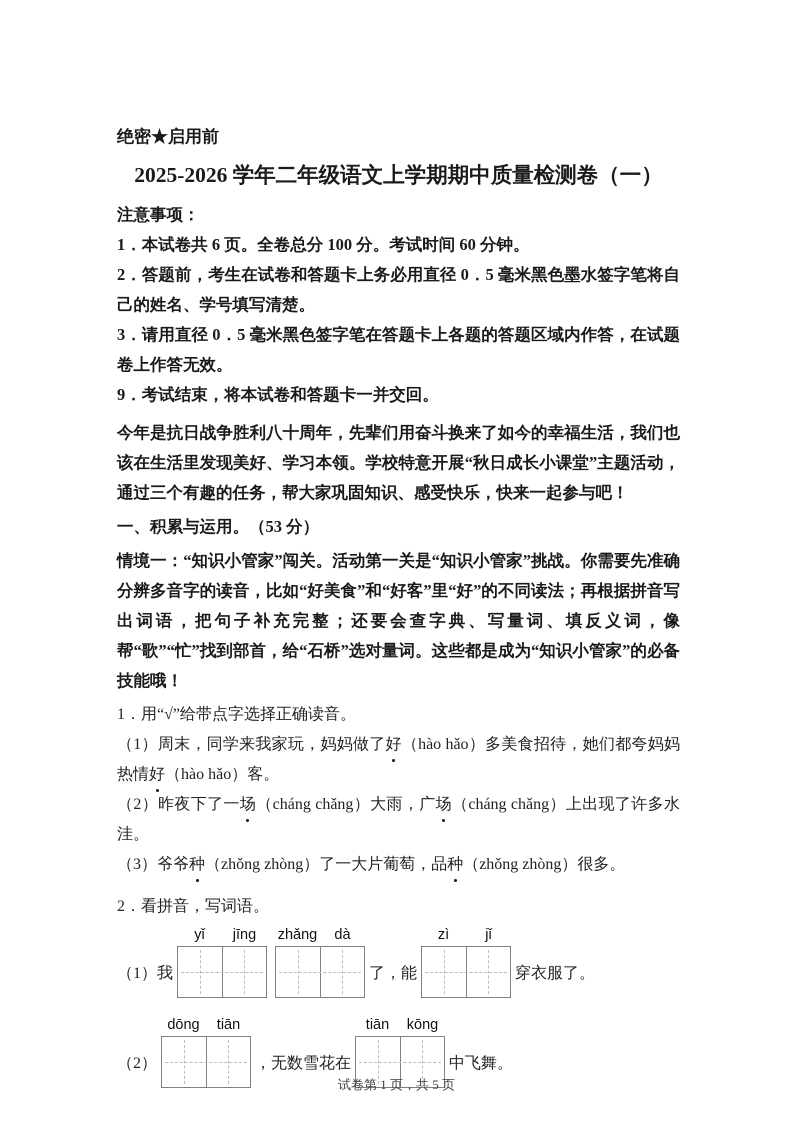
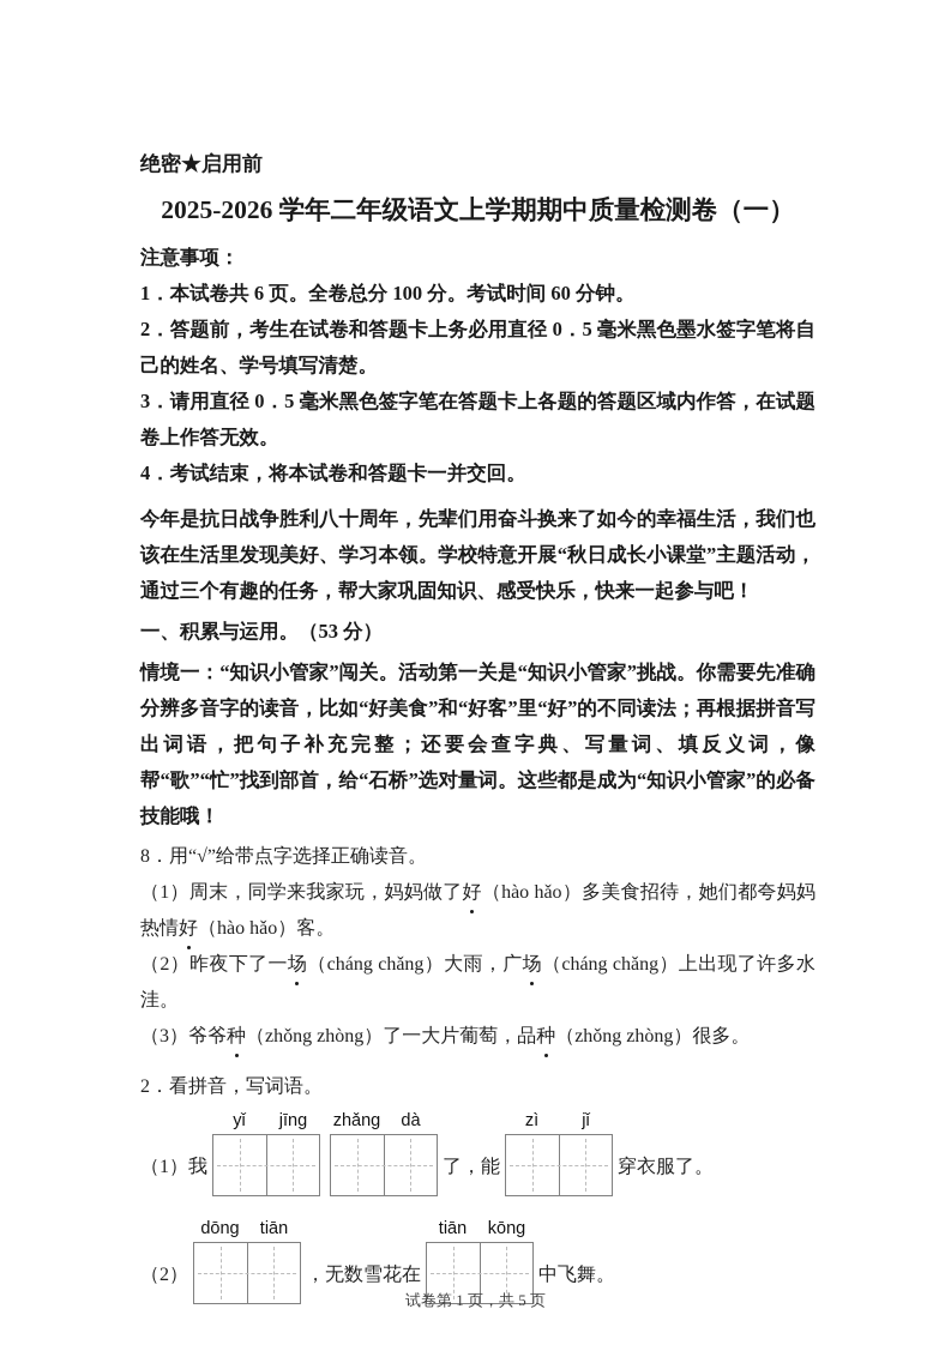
  绝密★启用前
  2025-2026 学年二年级语文上学期期中质量检测卷（一）
  注意事项：
  1．本试卷共 6 页。全卷总分 100 分。考试时间 60 分钟。
  2．答题前，考生在试卷和答题卡上务必用直径 0．5 毫米黑色墨水签字笔将自己的姓名、学号填写清楚。
  3．请用直径 0．5 毫米黑色签字笔在答题卡上各题的答题区域内作答，在试题卷上作答无效。
- 9．考试结束，将本试卷和答题卡一并交回。
+ 4．考试结束，将本试卷和答题卡一并交回。
  今年是抗日战争胜利八十周年，先辈们用奋斗换来了如今的幸福生活，我们也该在生活里发现美好、学习本领。学校特意开展“秋日成长小课堂”主题活动，通过三个有趣的任务，帮大家巩固知识、感受快乐，快来一起参与吧！
  一、积累与运用。（53 分）
  情境一：“知识小管家”闯关。活动第一关是“知识小管家”挑战。你需要先准确分辨多音字的读音，比如“好美食”和“好客”里“好”的不同读法；再根据拼音写出词语，把句子补充完整；还要会查字典、写量词、填反义词，像帮“歌”“忙”找到部首，给“石桥”选对量词。这些都是成为“知识小管家”的必备技能哦！
- 1．用“√”给带点字选择正确读音。
+ 8．用“√”给带点字选择正确读音。
  （1）周末，同学来我家玩，妈妈做了好（hào hǎo）多美食招待，她们都夸妈妈热情好（hào hǎo）客。
  （2）昨夜下了一场（cháng chǎng）大雨，广场（cháng chǎng）上出现了许多水洼。
  （3）爷爷种（zhǒng zhòng）了一大片葡萄，品种（zhǒng zhòng）很多。
  2．看拼音，写词语。
  （1）我
  yǐ
  jīng
  zhǎng
  dà
  了，能
  zì
  jǐ
  穿衣服了。
  （2）
  dōng
  tiān
  ，无数雪花在
  tiān
  kōng
  中飞舞。
  试卷第 1 页，共 5 页
